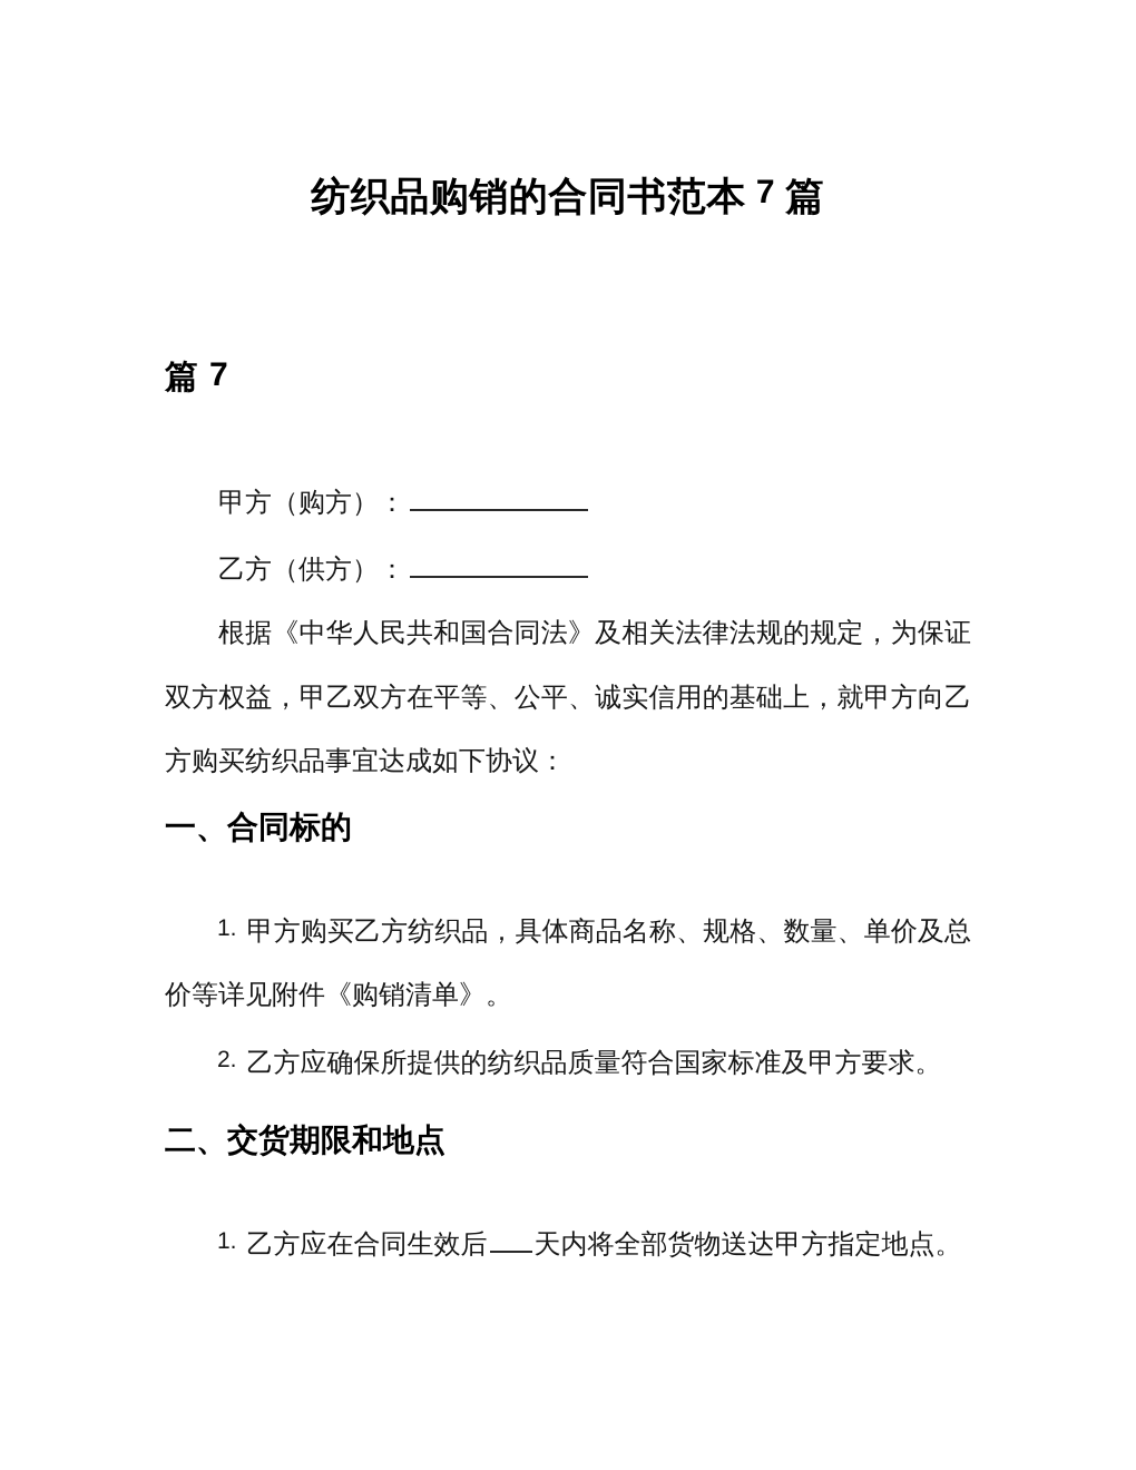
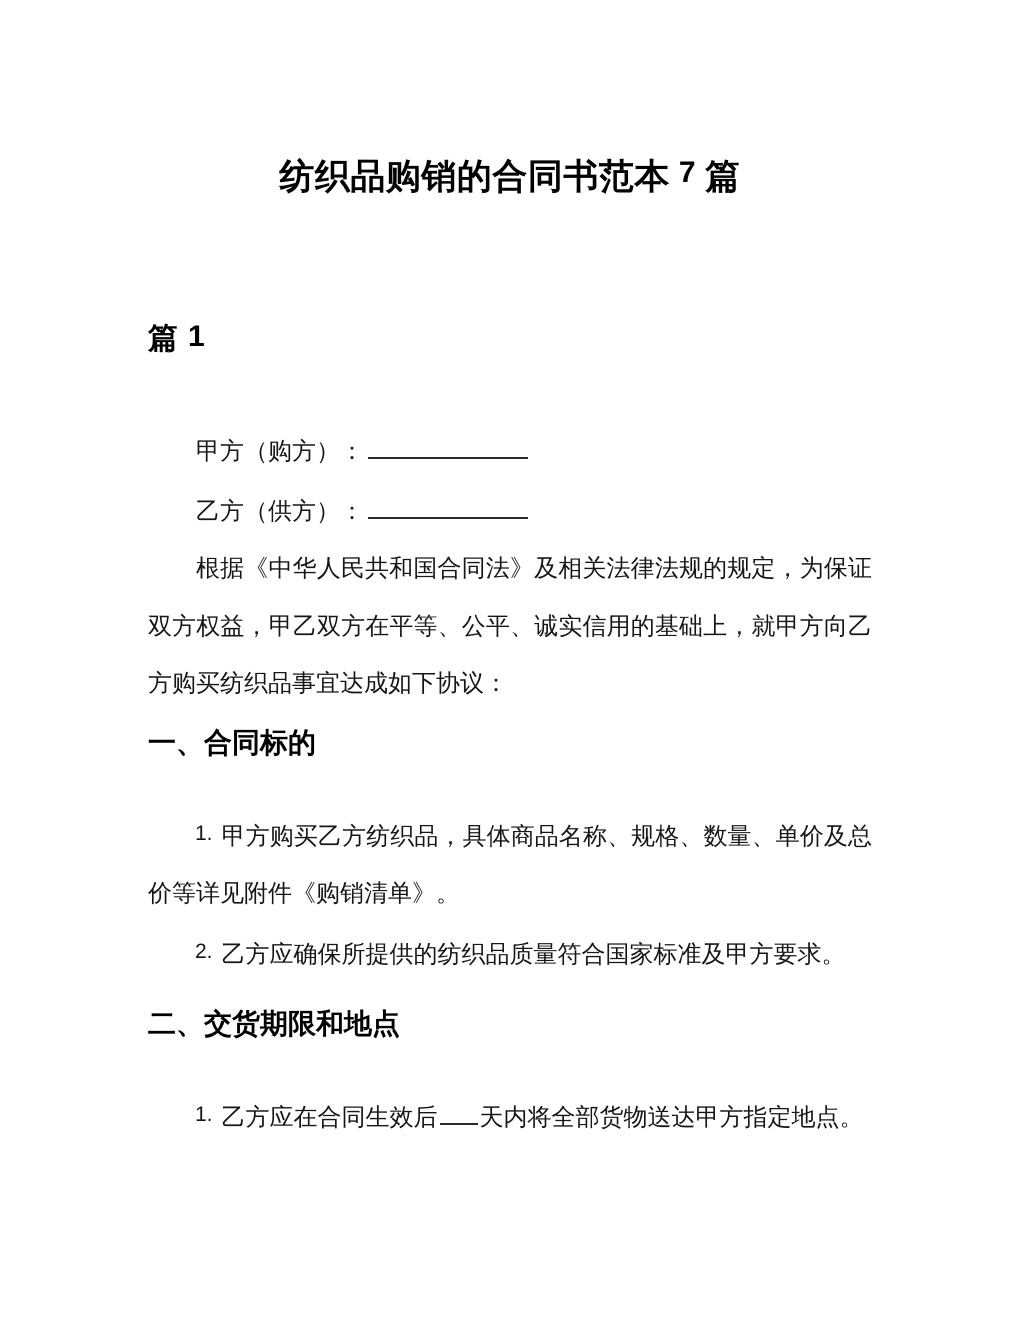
  纺织品购销的合同书范本 7 篇
- 篇 7
+ 篇 1
  甲方（购方）：
  乙方（供方）：
  根据《中华人民共和国合同法》及相关法律法规的规定，为保证双方权益，甲乙双方在平等、公平、诚实信用的基础上，就甲方向乙方购买纺织品事宜达成如下协议：
  一、合同标的
  1. 甲方购买乙方纺织品，具体商品名称、规格、数量、单价及总价等详见附件《购销清单》。
  2. 乙方应确保所提供的纺织品质量符合国家标准及甲方要求。
  二、交货期限和地点
  1. 乙方应在合同生效后 天内将全部货物送达甲方指定地点。
